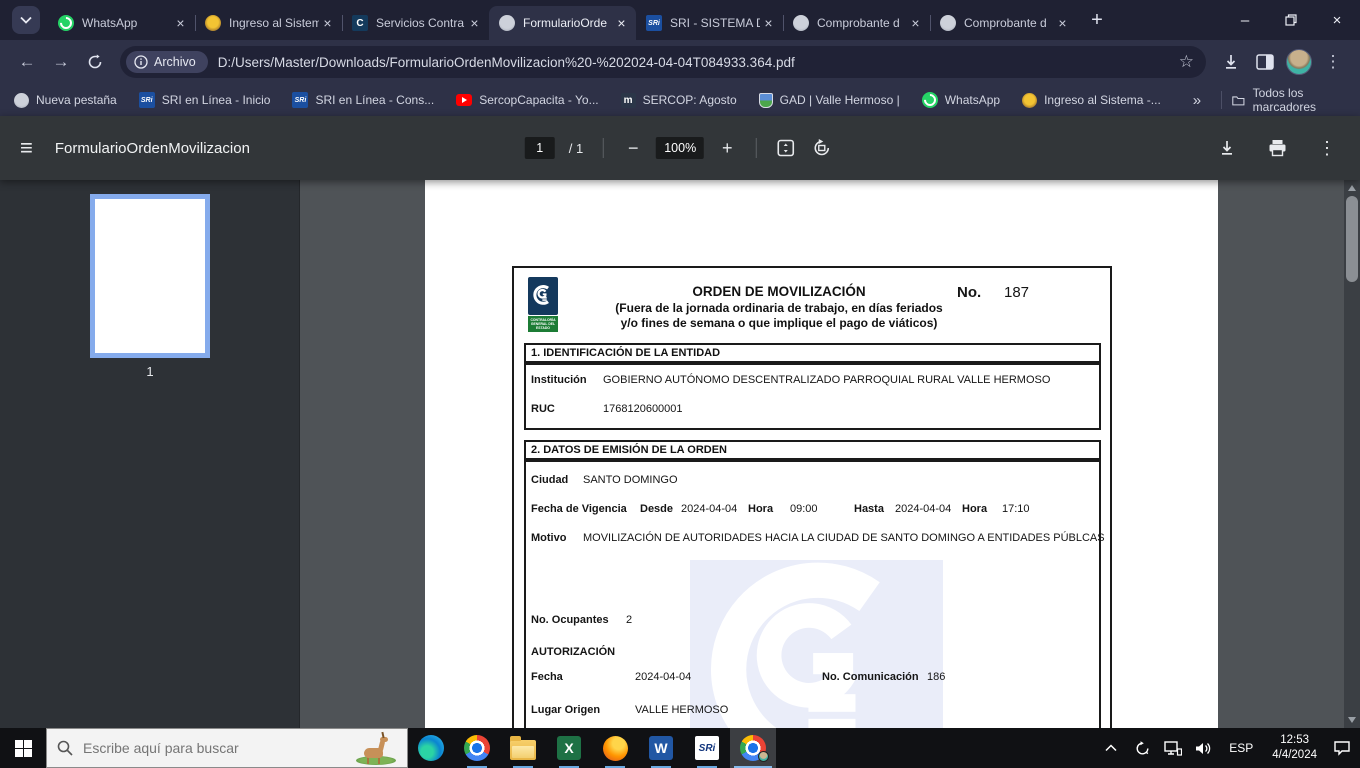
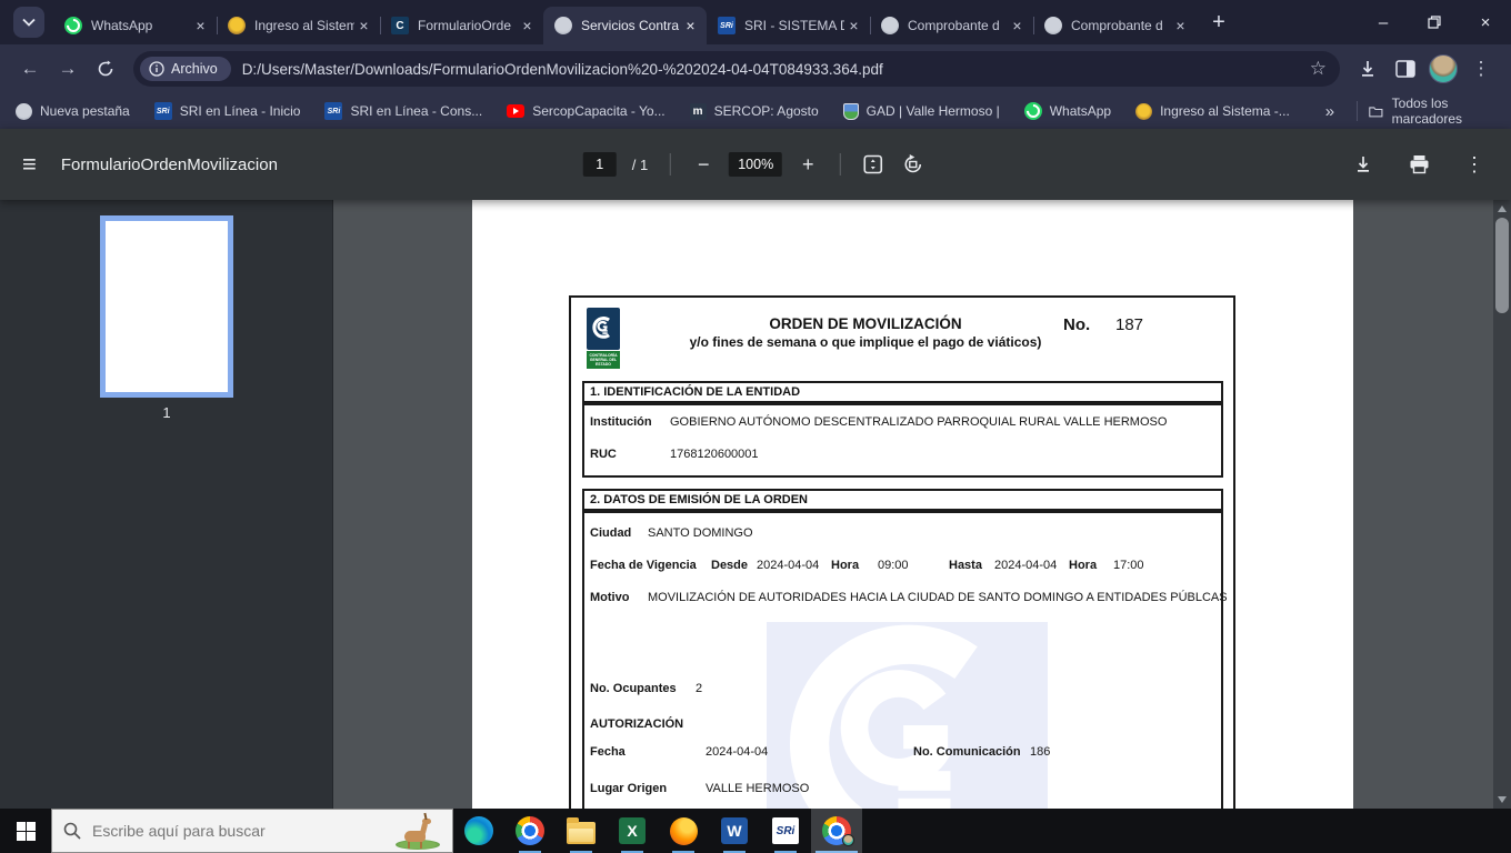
  WhatsApp
  ×
  Ingreso al Sistem
  ×
  C
- Servicios Contra
+ FormularioOrde
  ×
- FormularioOrde
+ Servicios Contra
  ×
  SRI - SISTEMA
  ×
  Comprobante d
  ×
  Comprobante d
  ×
  +
  –
  ×
  ←
  →
  Archivo
  D:/Users/Master/Downloads/FormularioOrdenMovilizacion%20-%202024-04-04T084933.364.pdf
  ☆
  ⋮
  Nueva pestaña
  SRI en Línea - Inicio
  SRI en Línea - Cons...
  SercopCapacita - Yo...
  m
  SERCOP: Agosto
  GAD | Valle Hermoso |
  WhatsApp
  Ingreso al Sistema -...
  »
  Todos los marcadores
  ≡
  FormularioOrdenMovilizacion
  1
  / 1
  −
  100%
  +
  ⋮
  1
  ORDEN DE MOVILIZACIÓN
- (Fuera de la jornada ordinaria de trabajo, en días feriados
  y/o fines de semana o que implique el pago de viáticos)
  No.
  187
  1. IDENTIFICACIÓN DE LA ENTIDAD
  Institución
  GOBIERNO AUTÓNOMO DESCENTRALIZADO PARROQUIAL RURAL VALLE HERMOSO
  RUC
  1768120600001
  2. DATOS DE EMISIÓN DE LA ORDEN
  Ciudad
  SANTO DOMINGO
  Fecha de Vigencia
  Desde
  2024-04-04
  Hora
  09:00
  Hasta
  2024-04-04
  Hora
- 17:10
+ 17:00
  Motivo
  MOVILIZACIÓN DE AUTORIDADES HACIA LA CIUDAD DE SANTO DOMINGO A ENTIDADES PÚBLCAS
  No. Ocupantes
  2
  AUTORIZACIÓN
  Fecha
  2024-04-04
  No. Comunicación
  186
  Lugar Origen
  VALLE HERMOSO
  Escribe aquí para buscar
  X
  W
  SRi
- ESP
- 12:53
- 4/4/2024
